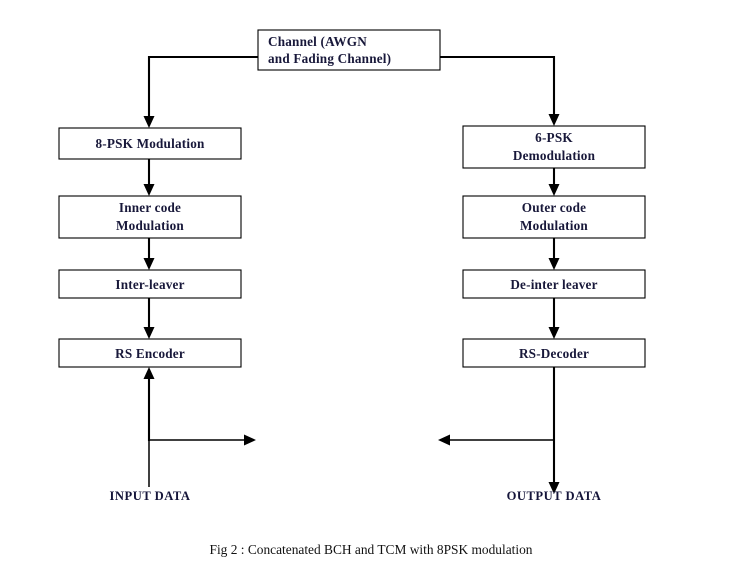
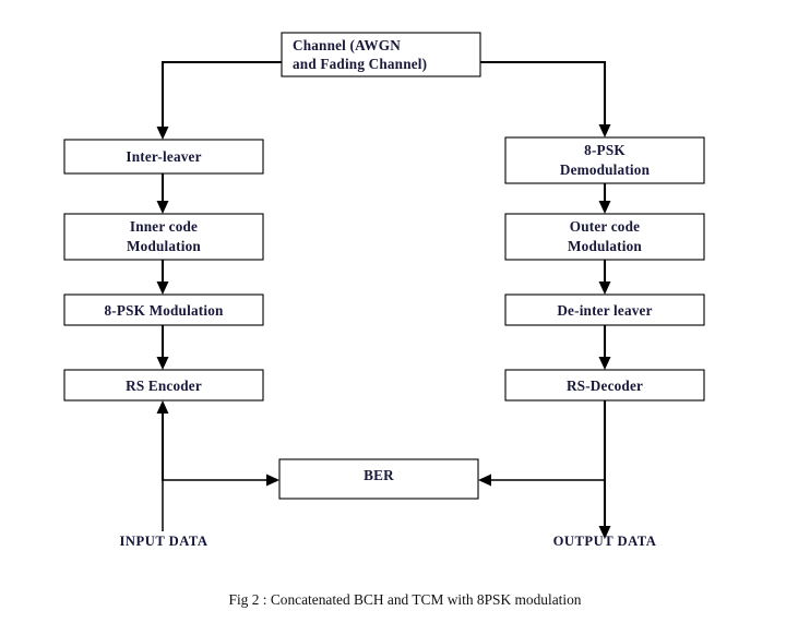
  Channel (AWGN
  and Fading Channel)
- 8-PSK Modulation
+ Inter-leaver
  Inner code
  Modulation
- Inter-leaver
+ 8-PSK Modulation
  RS Encoder
- 6-PSK
+ 8-PSK
  Demodulation
  Outer code
  Modulation
  De-inter leaver
  RS-Decoder
+ BER
  INPUT DATA
  OUTPUT DATA
  Fig 2 : Concatenated BCH and TCM with 8PSK modulation
